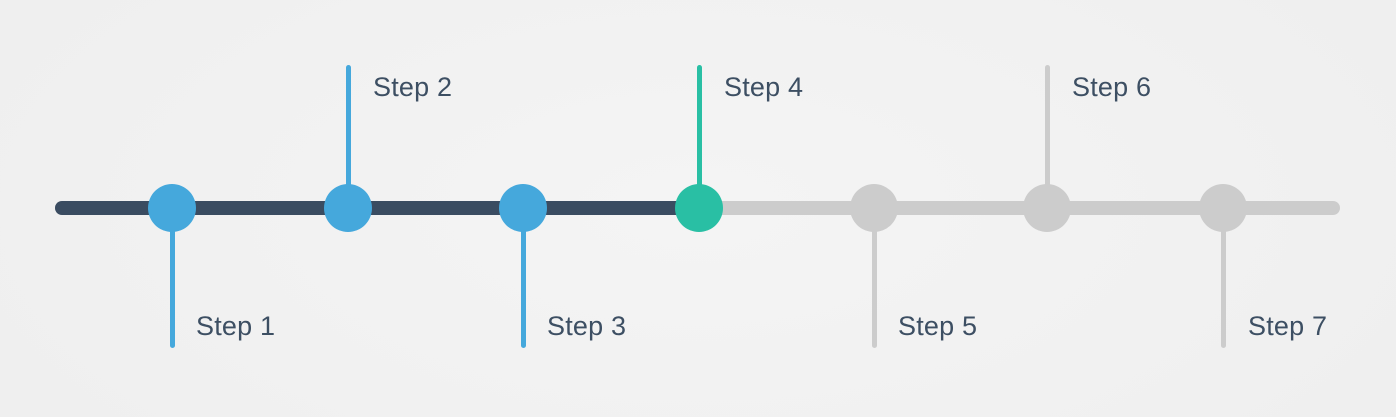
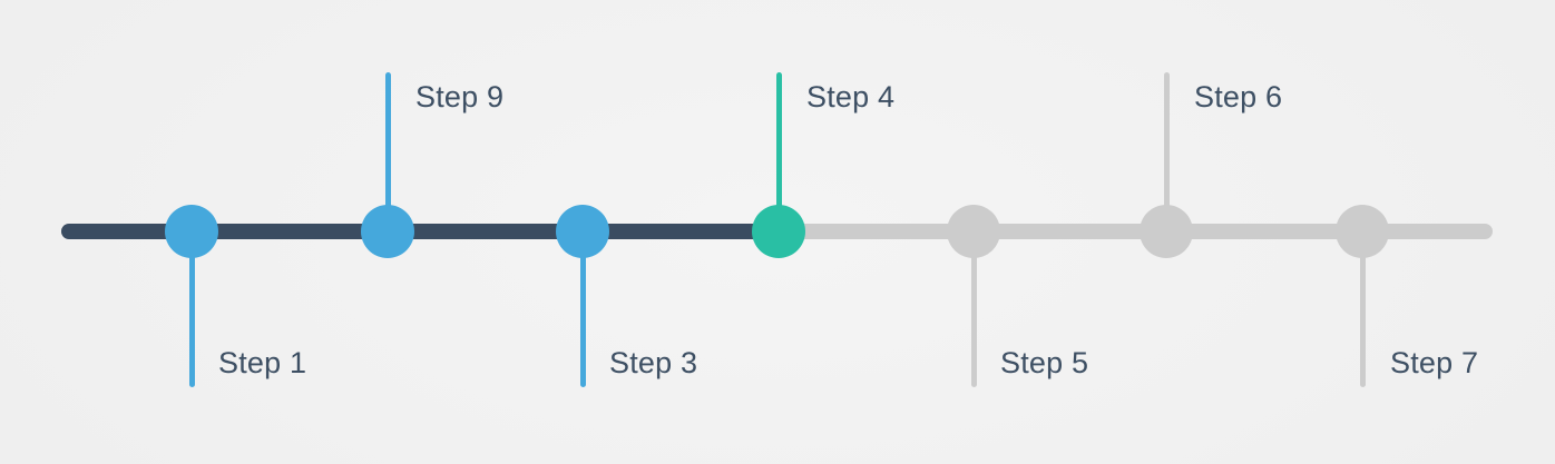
  Step 1
- Step 2
+ Step 9
  Step 3
  Step 4
  Step 5
  Step 6
  Step 7
